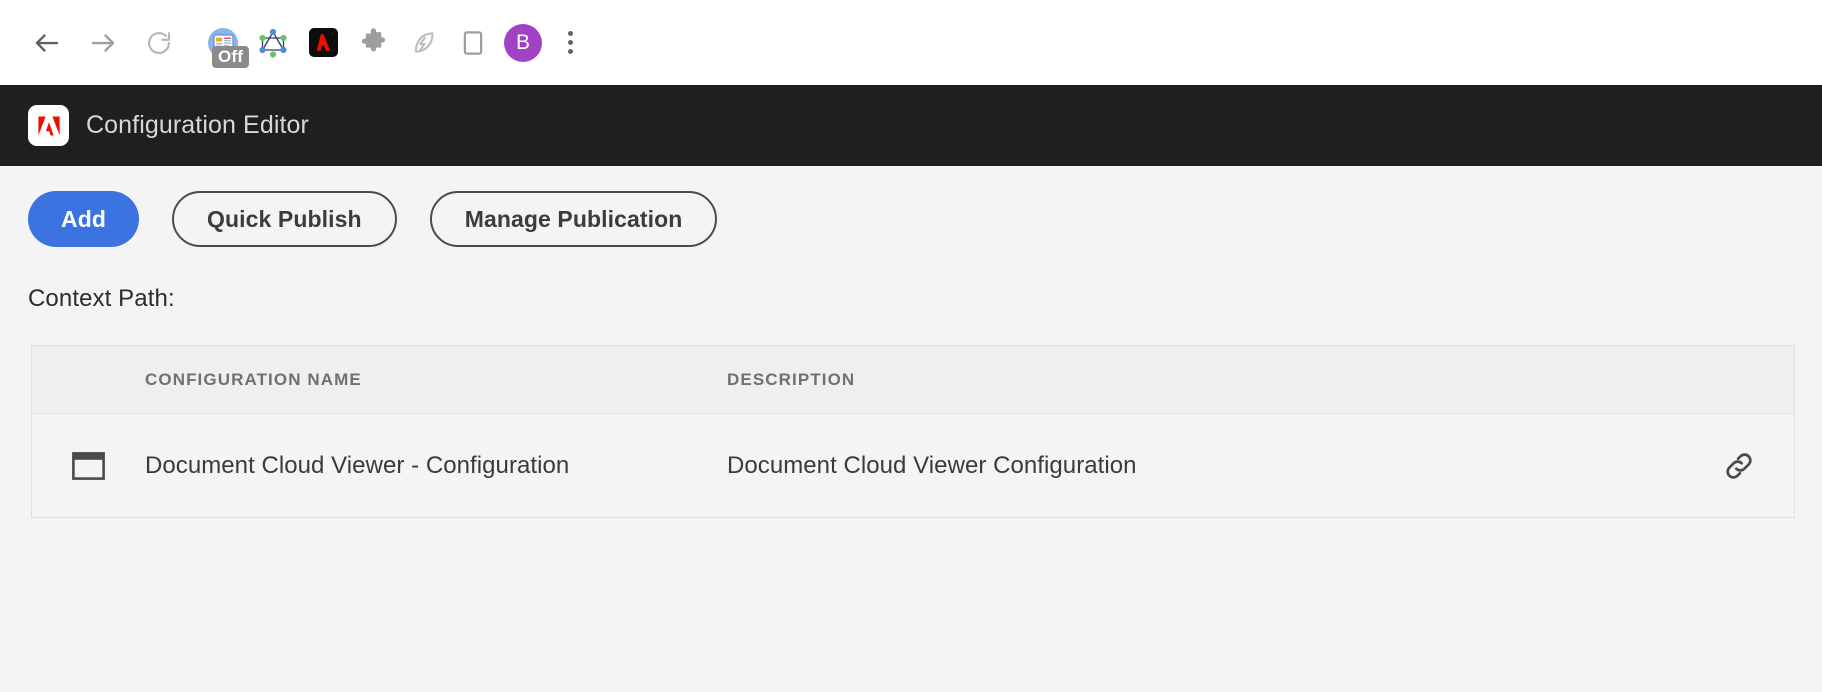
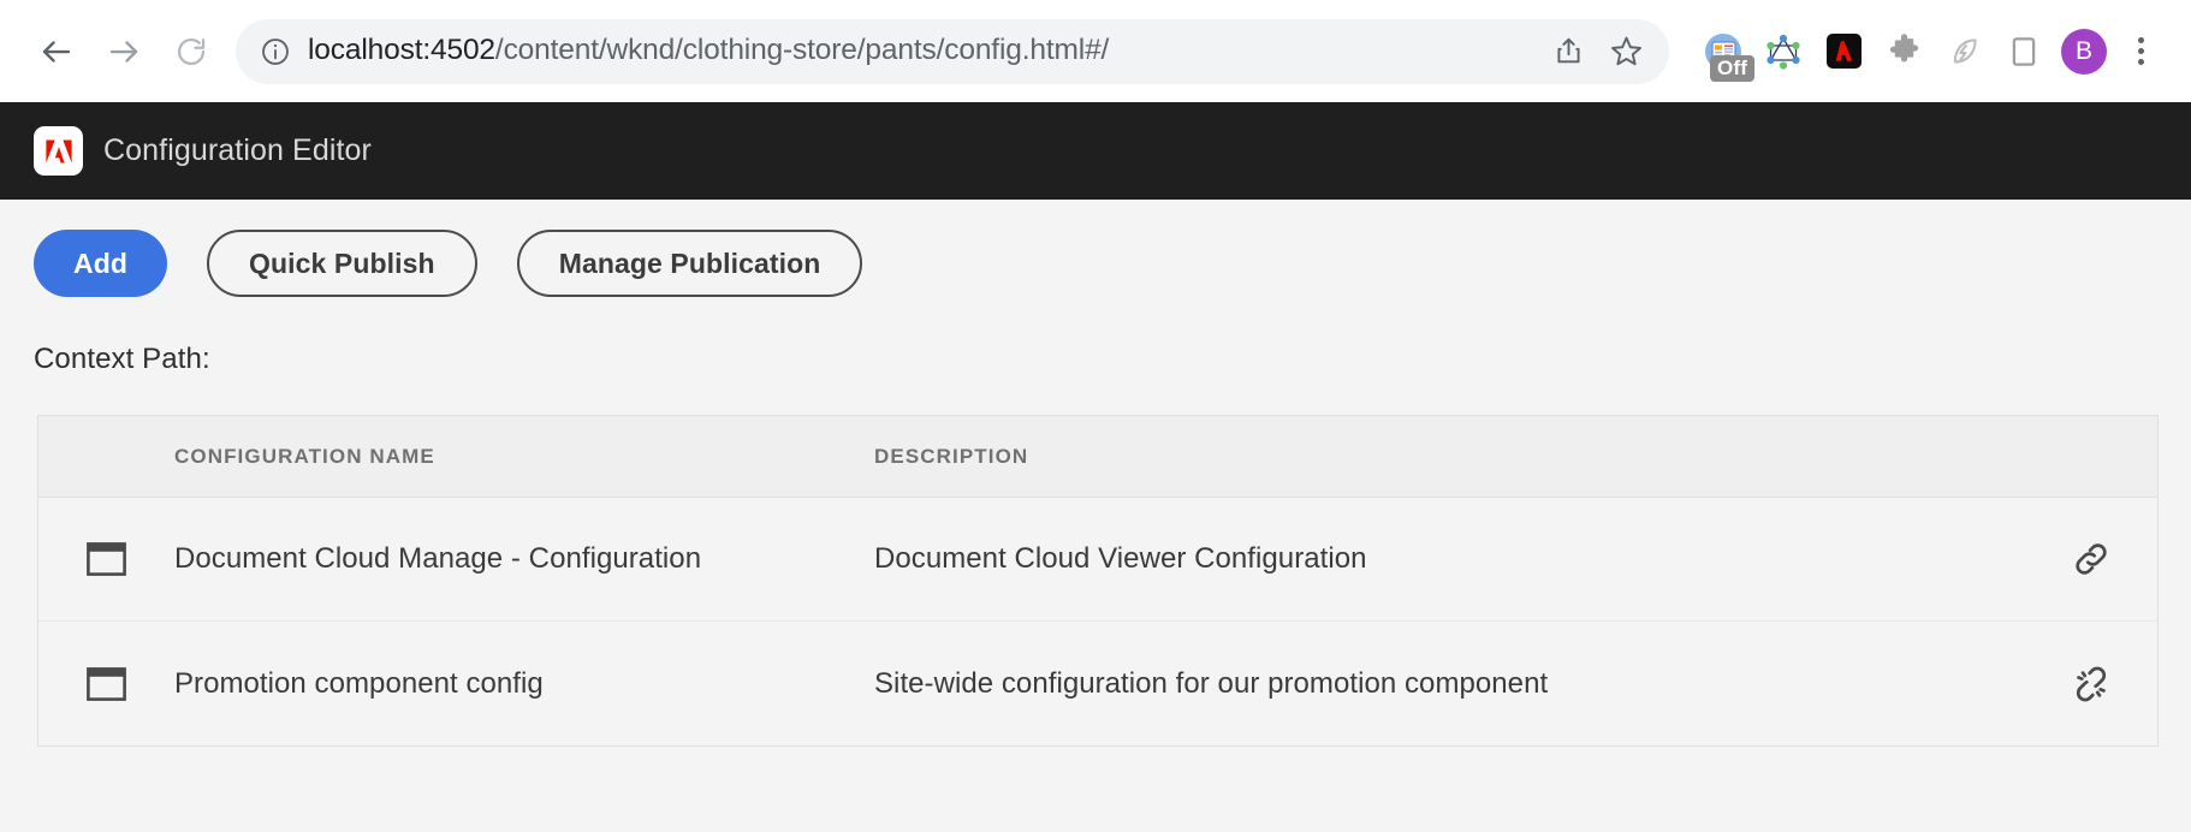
+ localhost:4502/content/wknd/clothing-store/pants/config.html#/
  Off
  B
  Configuration Editor
  Add
  Quick Publish
  Manage Publication
  Context Path:
  CONFIGURATION NAME
  DESCRIPTION
- Document Cloud Viewer - Configuration
+ Document Cloud Manage - Configuration
  Document Cloud Viewer Configuration
+ Promotion component config
+ Site-wide configuration for our promotion component
